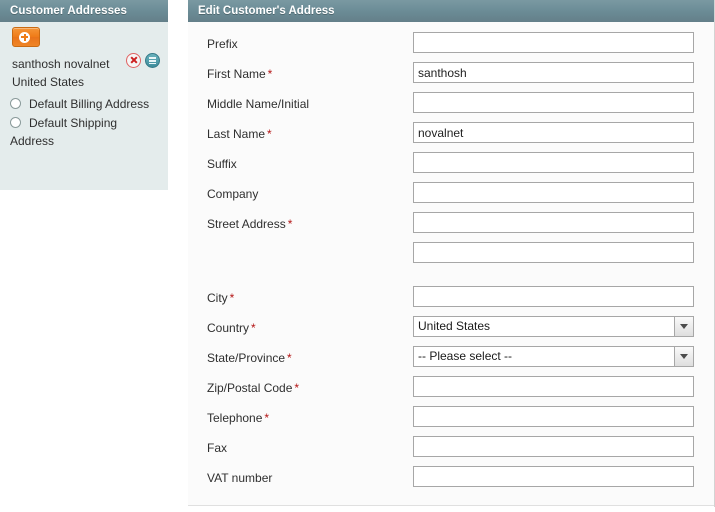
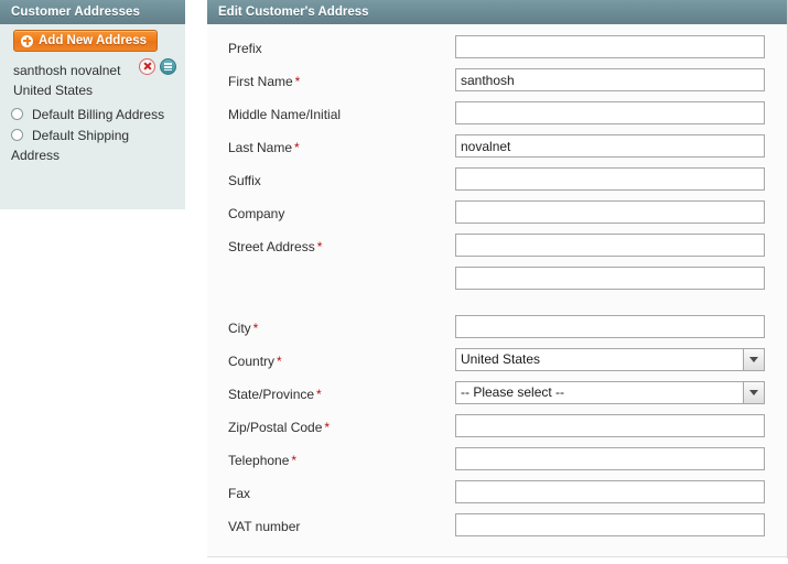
  Customer Addresses
+ Add New Address
  santhosh novalnet
  United States
  Default Billing Address
  Default Shipping Address
  Edit Customer's Address
  Prefix
  First Name *
  santhosh
  Middle Name/Initial
  Last Name *
  novalnet
  Suffix
  Company
  Street Address *
  City *
  Country *
  United States
  State/Province *
  -- Please select --
  Zip/Postal Code *
  Telephone *
  Fax
  VAT number
